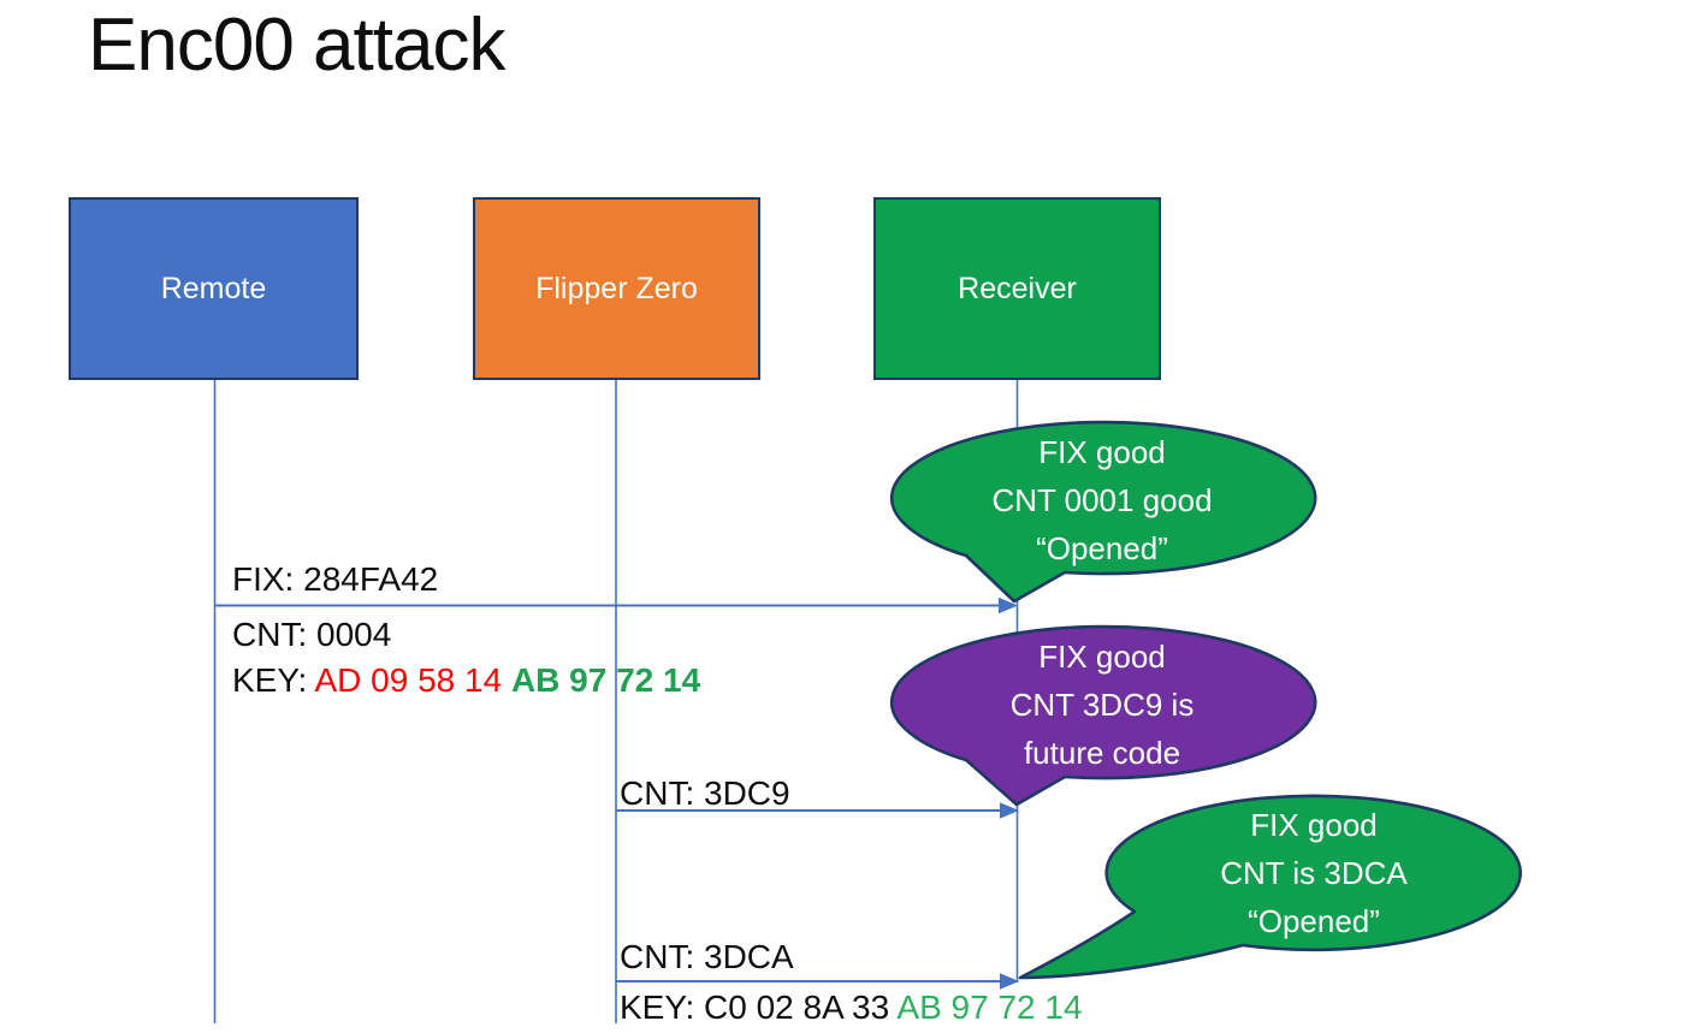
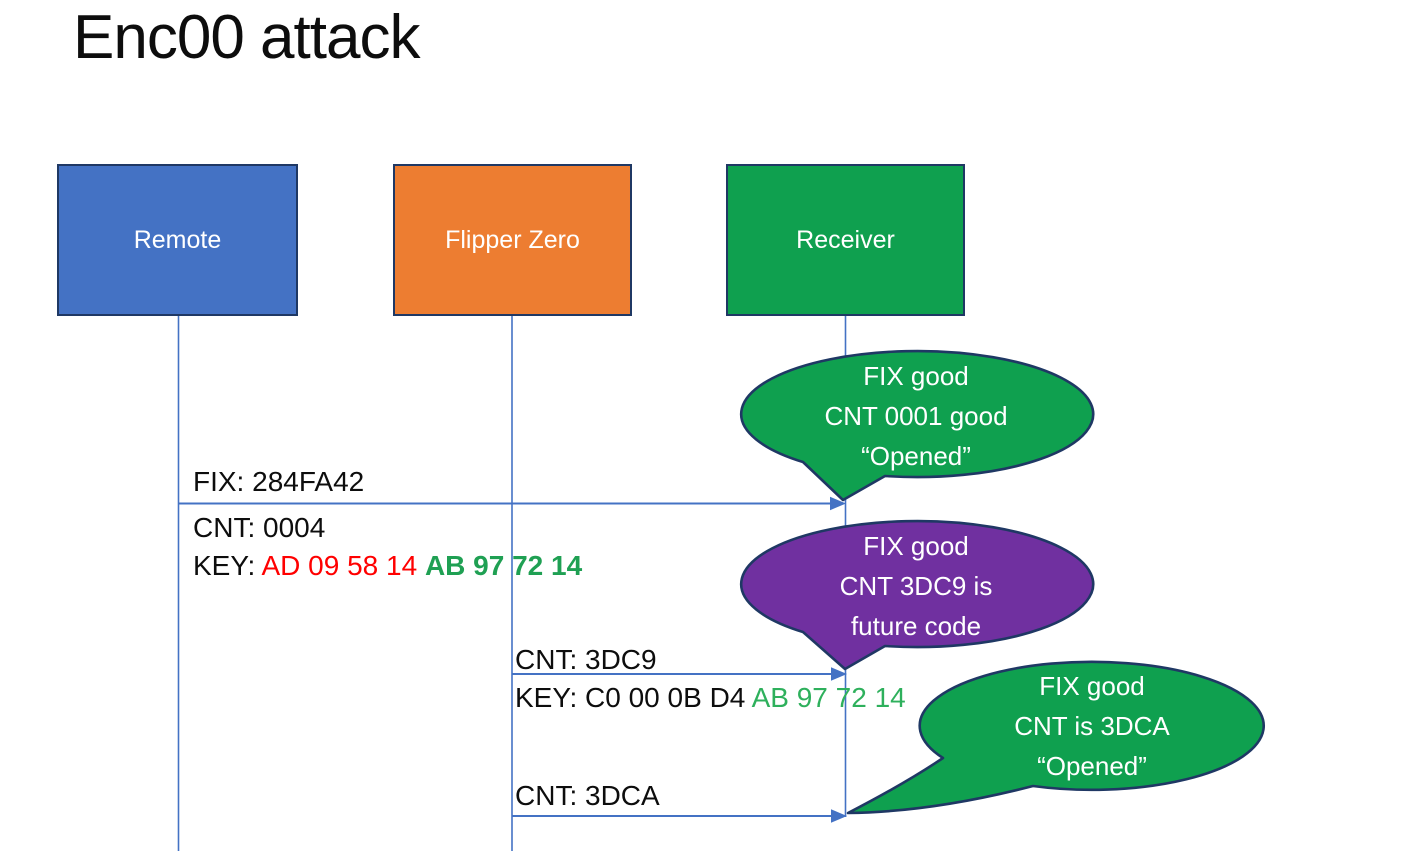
  Enc00 attack
  Remote
  Flipper Zero
  Receiver
  FIX: 284FA42
  CNT: 0004
  KEY: AD 09 58 14 AB 97 72 14
  CNT: 3DC9
+ KEY: C0 00 0B D4 AB 97 72 14
  CNT: 3DCA
- KEY: C0 02 8A 33 AB 97 72 14
  FIX good
  CNT 0001 good
  “Opened”
  FIX good
  CNT 3DC9 is
  future code
  FIX good
  CNT is 3DCA
  “Opened”
